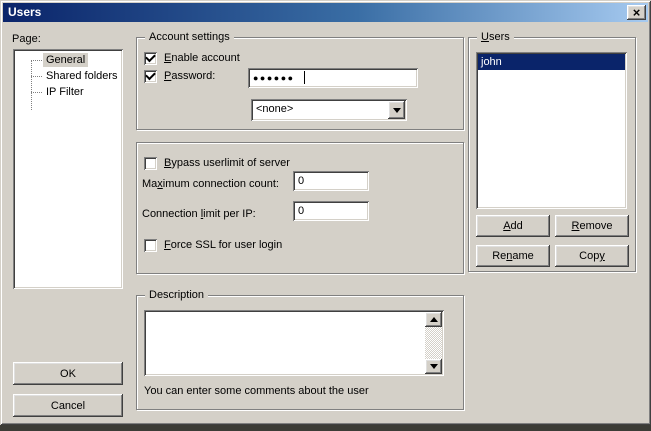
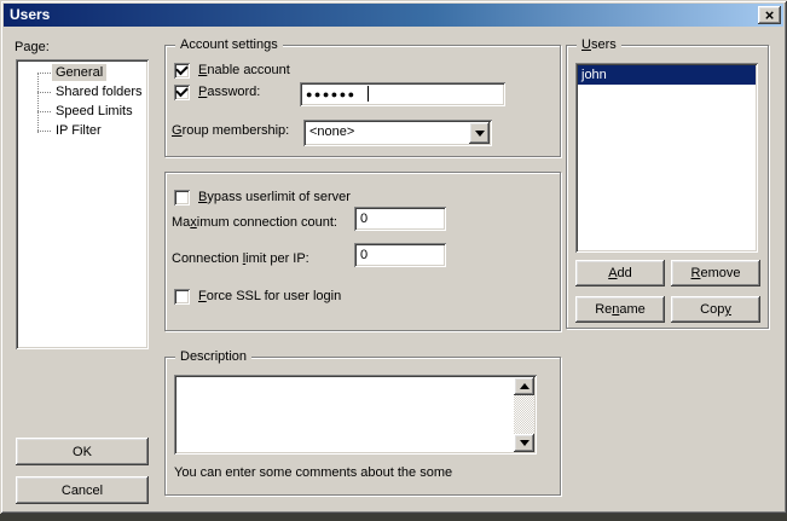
  Users
  ×
  Page:
  General
  Shared folders
+ Speed Limits
  IP Filter
  OK
  Cancel
  Account settings
  Enable account
  Password:
  ●●●●●●
+ Group membership:
  <none>
  Bypass userlimit of server
  Maximum connection count:
  0
  Connection limit per IP:
  0
  Force SSL for user login
  Description
- You can enter some comments about the user
+ You can enter some comments about the some
  Users
  john
  A
  dd
  R
  emove
  Re
  n
  ame
  Cop
  y
